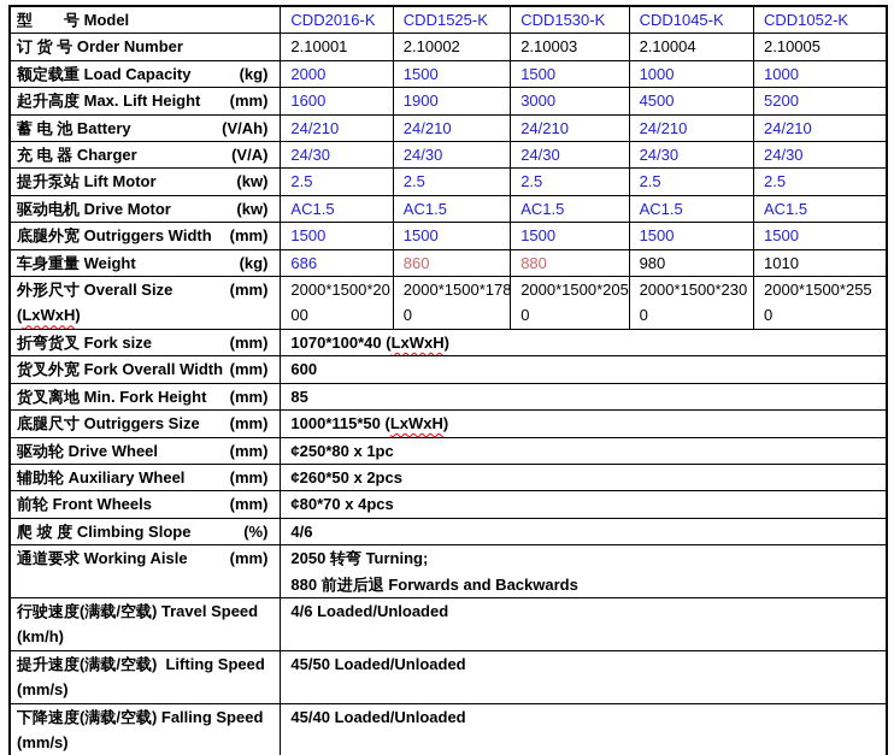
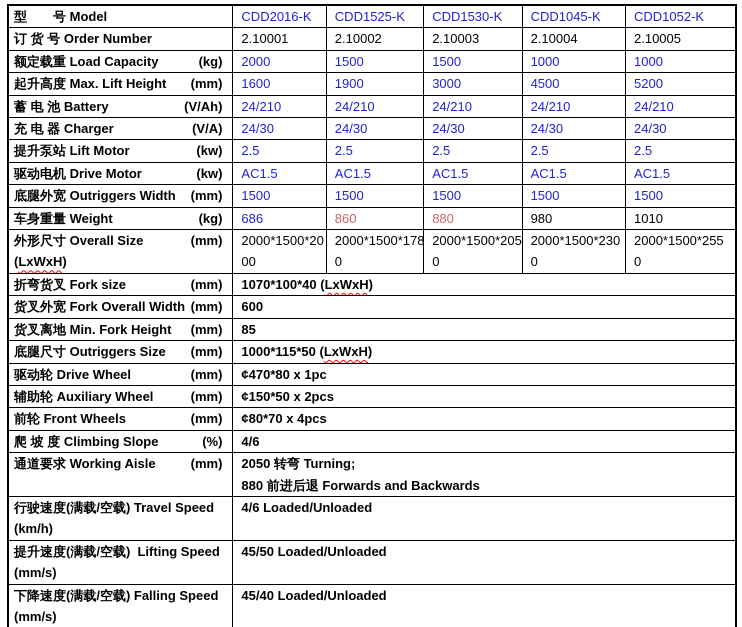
  型 号 Model	CDD2016-K	CDD1525-K	CDD1530-K	CDD1045-K	CDD1052-K
  订 货 号 Order Number	2.10001	2.10002	2.10003	2.10004	2.10005
  额定载重 Load Capacity (kg)	2000	1500	1500	1000	1000
  起升高度 Max. Lift Height (mm)	1600	1900	3000	4500	5200
  蓄 电 池 Battery (V/Ah)	24/210	24/210	24/210	24/210	24/210
  充 电 器 Charger (V/A)	24/30	24/30	24/30	24/30	24/30
  提升泵站 Lift Motor (kw)	2.5	2.5	2.5	2.5	2.5
  驱动电机 Drive Motor (kw)	AC1.5	AC1.5	AC1.5	AC1.5	AC1.5
  底腿外宽 Outriggers Width (mm)	1500	1500	1500	1500	1500
  车身重量 Weight (kg)	686	860	880	980	1010
  外形尺寸 Overall Size (LxWxH)(mm)	2000*1500*20 00	2000*1500*178 0	2000*1500*205 0	2000*1500*230 0	2000*1500*255 0
  折弯货叉 Fork size (mm)	1070*100*40 (LxWxH)
  货叉外宽 Fork Overall Width (mm)	600
  货叉离地 Min. Fork Height (mm)	85
  底腿尺寸 Outriggers Size (mm)	1000*115*50 (LxWxH)
- 驱动轮 Drive Wheel (mm)	¢250*80 x 1pc
+ 驱动轮 Drive Wheel (mm)	¢470*80 x 1pc
- 辅助轮 Auxiliary Wheel (mm)	¢260*50 x 2pcs
+ 辅助轮 Auxiliary Wheel (mm)	¢150*50 x 2pcs
  前轮 Front Wheels (mm)	¢80*70 x 4pcs
  爬 坡 度 Climbing Slope (%)	4/6
  通道要求 Working Aisle (mm)	2050 转弯 Turning; 880 前进后退 Forwards and Backwards
  行驶速度(满载/空载) Travel Speed (km/h)	4/6 Loaded/Unloaded
  提升速度(满载/空载) Lifting Speed (mm/s)	45/50 Loaded/Unloaded
  下降速度(满载/空载) Falling Speed (mm/s)	45/40 Loaded/Unloaded
